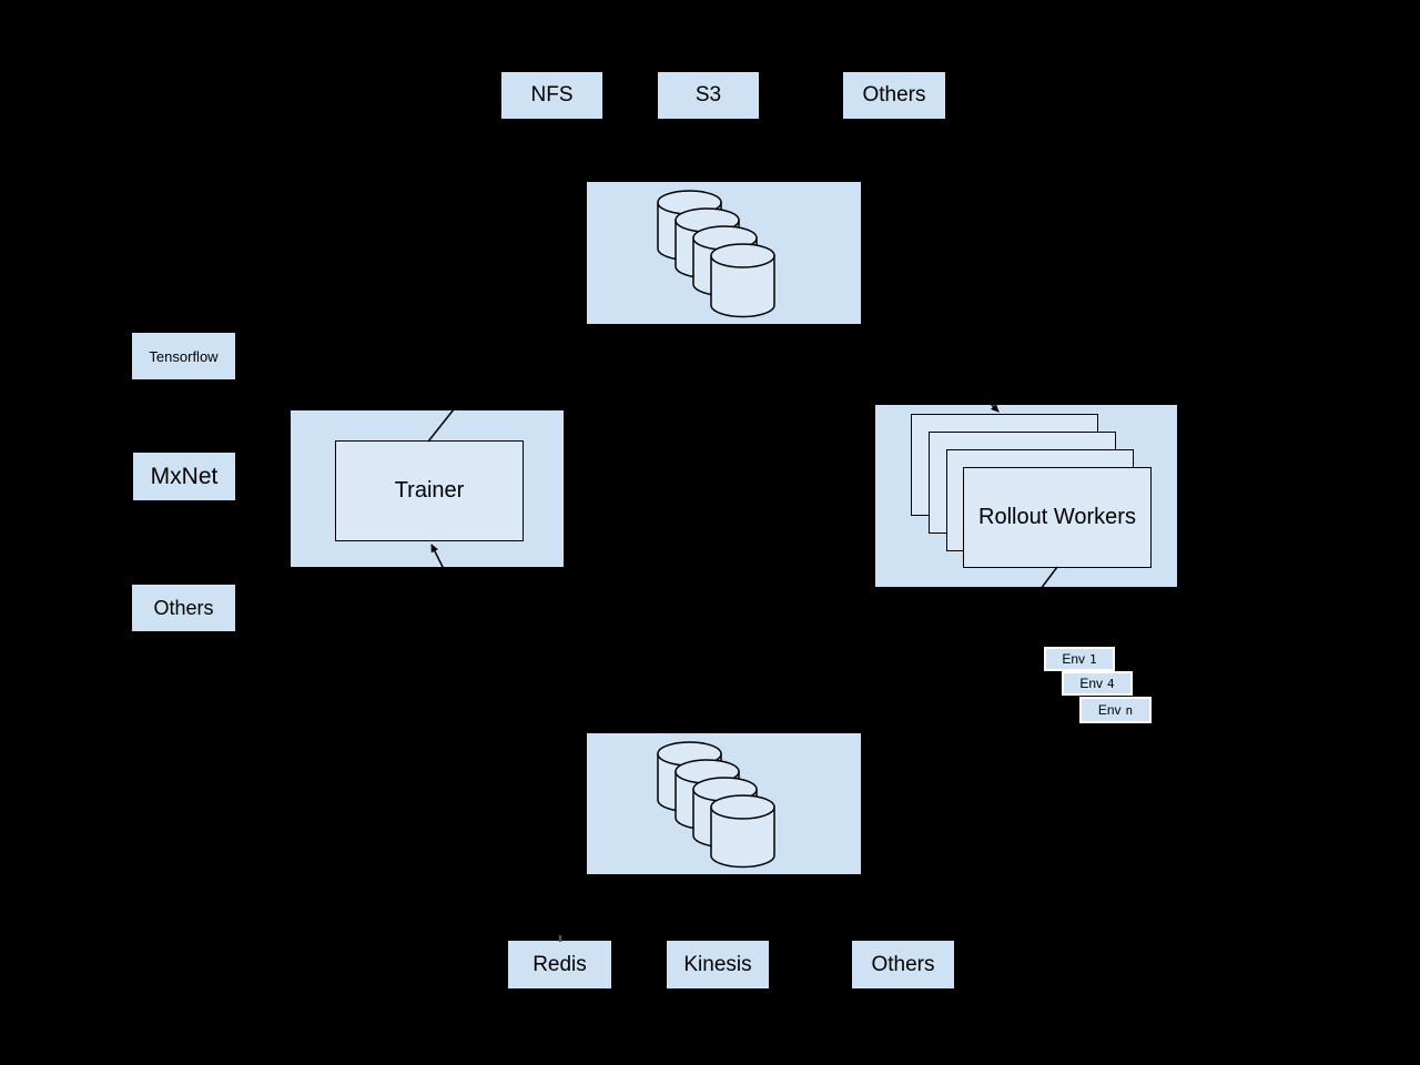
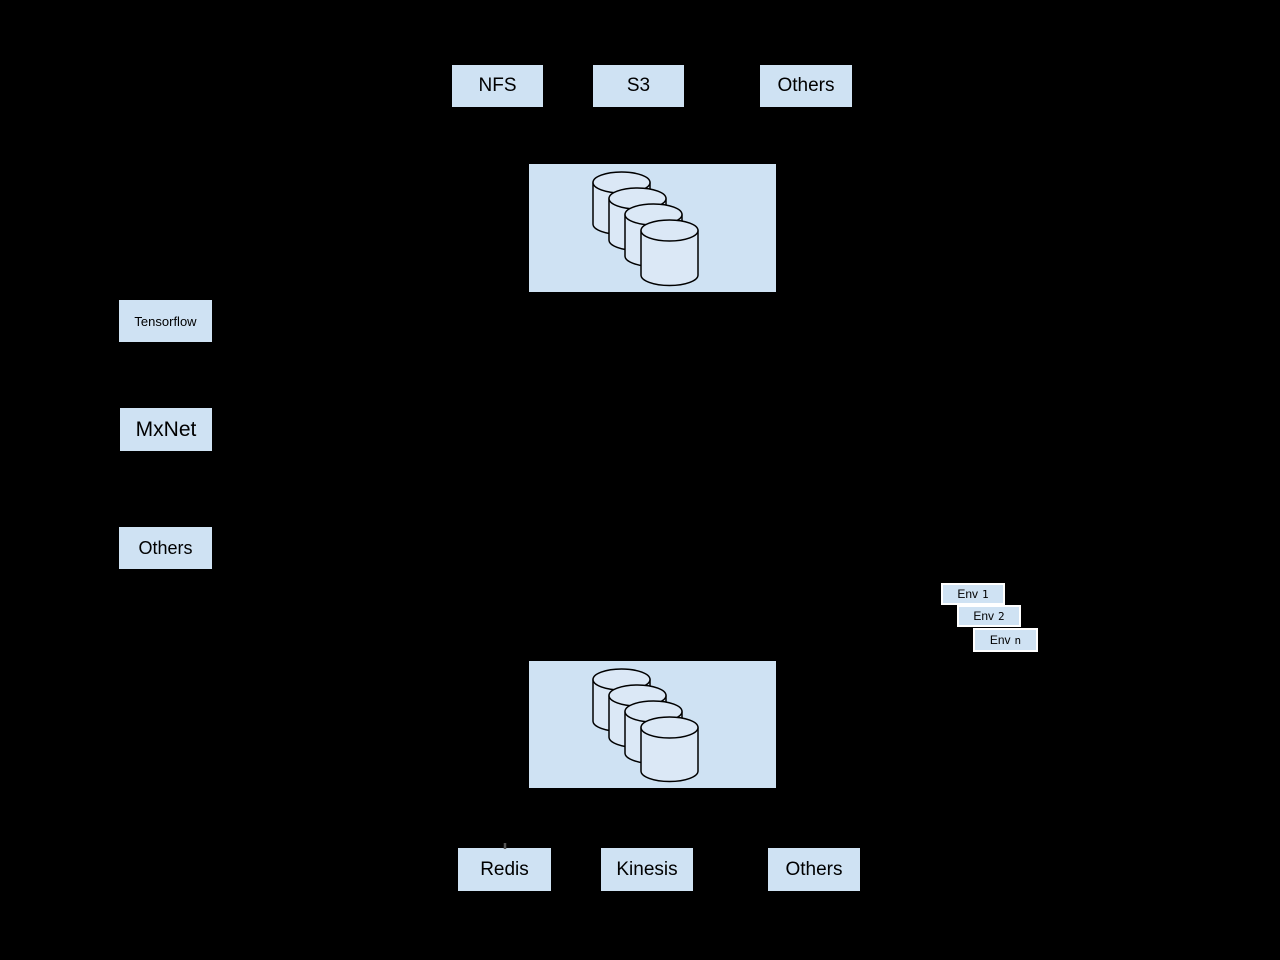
  NFS
  S3
  Others
  Tensorflow
  MxNet
  Others
- Trainer
- Rollout Workers
  Env
  1
  Env
- 4
+ 2
  Env
  n
  Redis
  Kinesis
  Others
